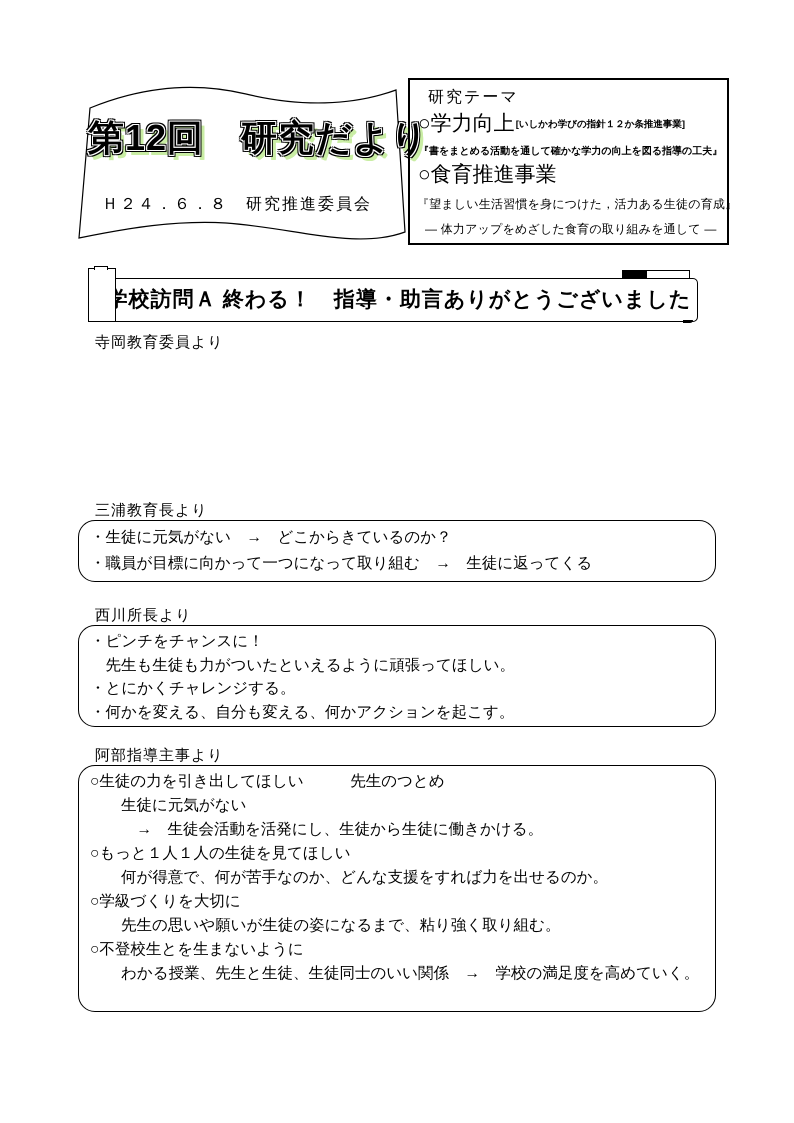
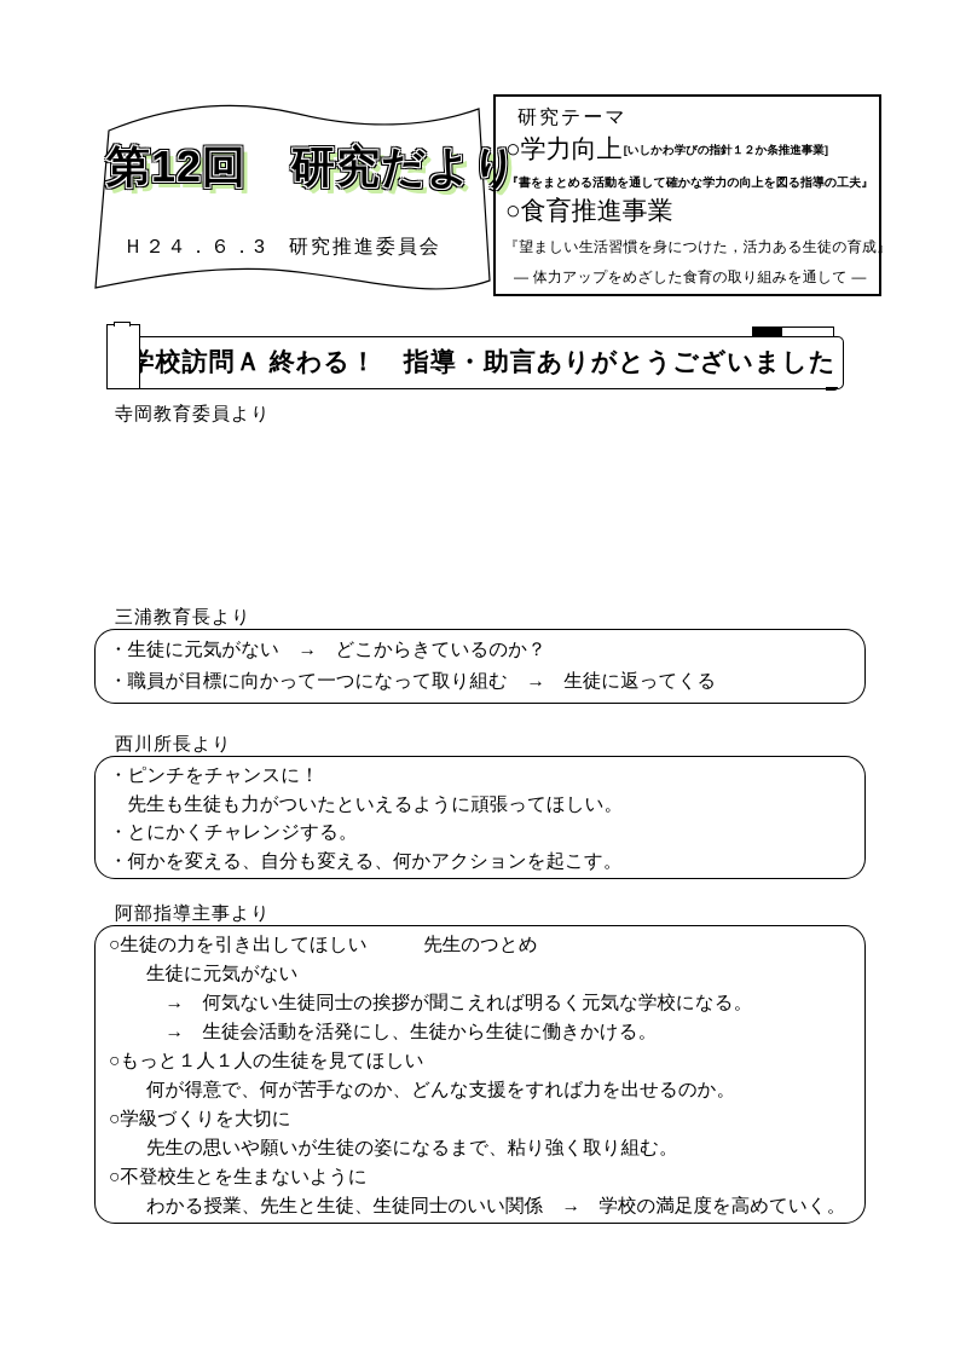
  第12回 研究だより
- Ｈ２４．６．８ 研究推進委員会
+ Ｈ２４．６．3 研究推進委員会
  研究テーマ
  ○学力向上
  [いしかわ学びの指針１２か条推進事業]
  『書をまとめる活動を通して確かな学力の向上を図る指導の工夫』
  ○食育推進事業
  『望ましい生活習慣を身につけた，活力ある生徒の育成』
  ― 体力アップをめざした食育の取り組みを通して ―
  学校訪問Ａ 終わる！ 指導・助言ありがとうございました
  寺岡教育委員より
  三浦教育長より
  ・生徒に元気がない → どこからきているのか？
  ・職員が目標に向かって一つになって取り組む → 生徒に返ってくる
  西川所長より
  ・ピンチをチャンスに！
  先生も生徒も力がついたといえるように頑張ってほしい。
  ・とにかくチャレンジする。
  ・何かを変える、自分も変える、何かアクションを起こす。
  阿部指導主事より
  ○生徒の力を引き出してほしい 先生のつとめ
  生徒に元気がない
+ → 何気ない生徒同士の挨拶が聞こえれば明るく元気な学校になる。
  → 生徒会活動を活発にし、生徒から生徒に働きかける。
  ○もっと１人１人の生徒を見てほしい
  何が得意で、何が苦手なのか、どんな支援をすれば力を出せるのか。
  ○学級づくりを大切に
  先生の思いや願いが生徒の姿になるまで、粘り強く取り組む。
  ○不登校生とを生まないように
  わかる授業、先生と生徒、生徒同士のいい関係 → 学校の満足度を高めていく。
